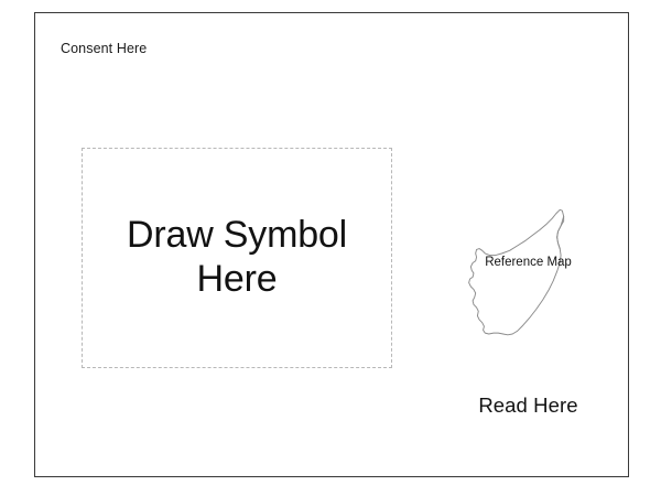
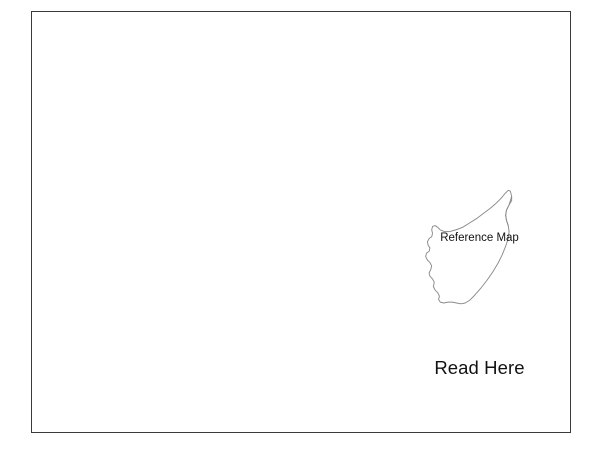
- Consent Here
- Draw Symbol
- Here
  Reference Map
  Read Here
